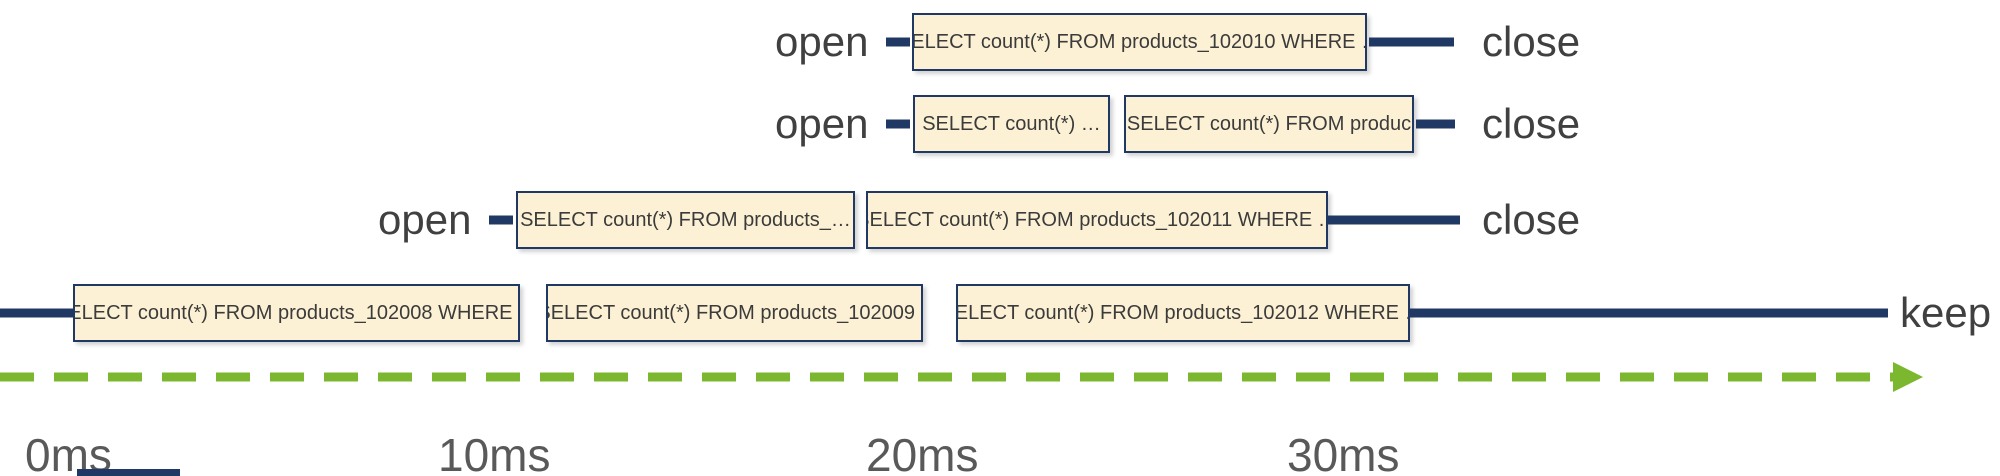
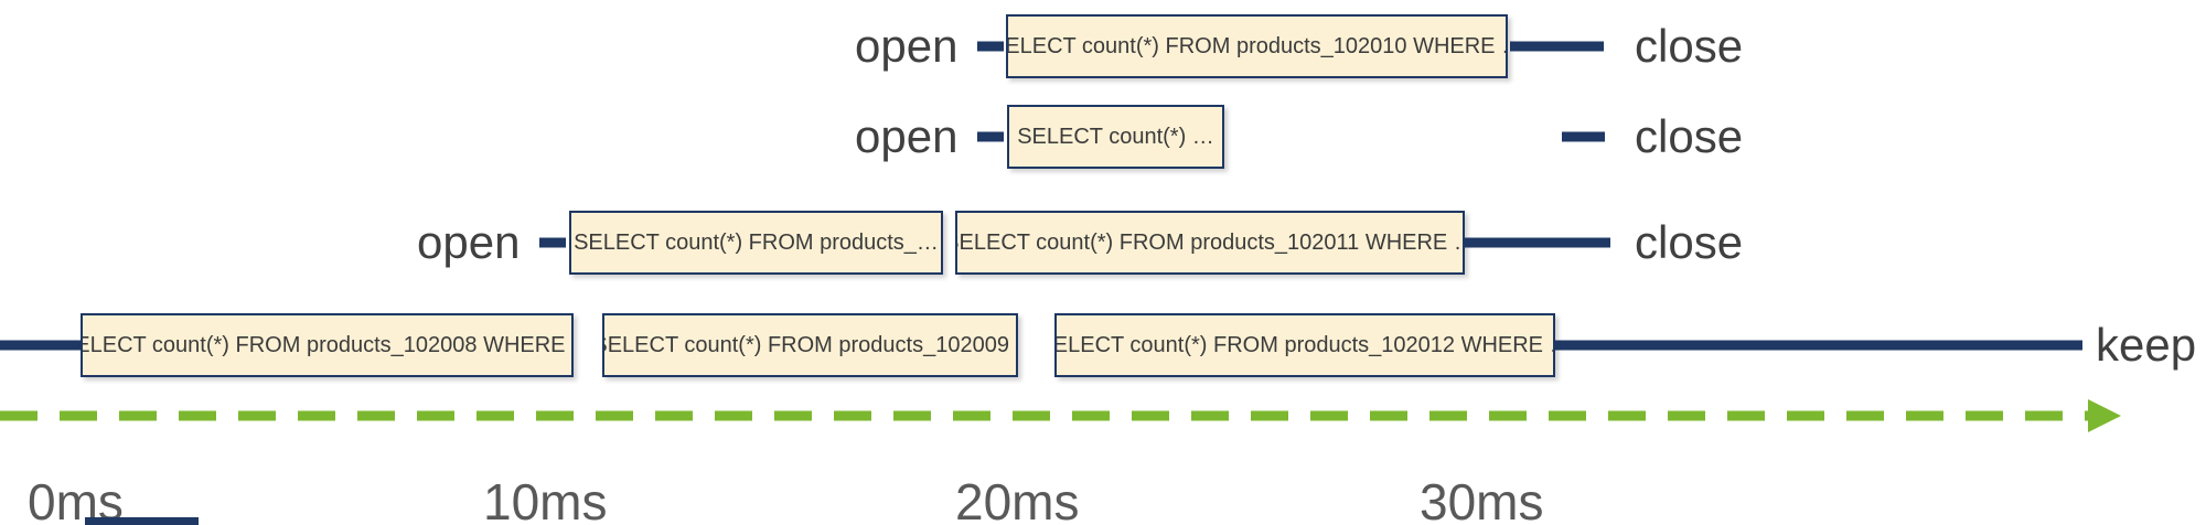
  open
  ELECT count(*) FROM products_102010 WHERE
  close
  open
  SELECT count(*) …
- SELECT count(*) FROM produc
  close
  open
  SELECT count(*) FROM products_…
  ELECT count(*) FROM products_102011 WHERE
  close
  ELECT count(*) FROM products_102008 WHERE
  ELECT count(*) FROM products_102009
  ELECT count(*) FROM products_102012 WHERE
  keep
  0ms
  10ms
  20ms
  30ms
